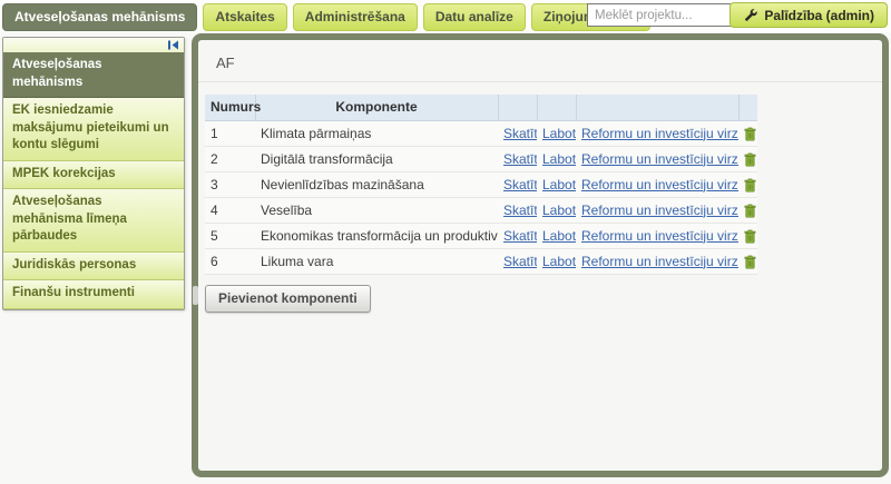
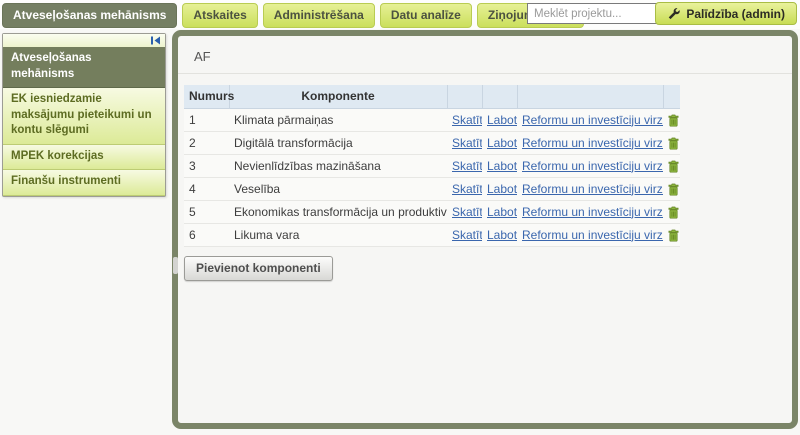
  Atveseļošanas mehānisms
  Atskaites
  Administrēšana
  Datu analīze
  Meklēt projektu...
  Palīdzība (admin)
  Atveseļošanas mehānisms
  EK iesniedzamie maksājumu pieteikumi un kontu slēgumi
  MPEK korekcijas
- Atveseļošanas mehānisma līmeņa pārbaudes
- Juridiskās personas
  Finanšu instrumenti
  AF
  Numurs	Komponente
  1	Klimata pārmaiņas	Skatīt	Labot	Reformu un investīciju virz
  2	Digitālā transformācija	Skatīt	Labot	Reformu un investīciju virz
  3	Nevienlīdzības mazināšana	Skatīt	Labot	Reformu un investīciju virz
  4	Veselība	Skatīt	Labot	Reformu un investīciju virz
  5	Ekonomikas transformācija un produktiv	Skatīt	Labot	Reformu un investīciju virz
  6	Likuma vara	Skatīt	Labot	Reformu un investīciju virz
  Pievienot komponenti
